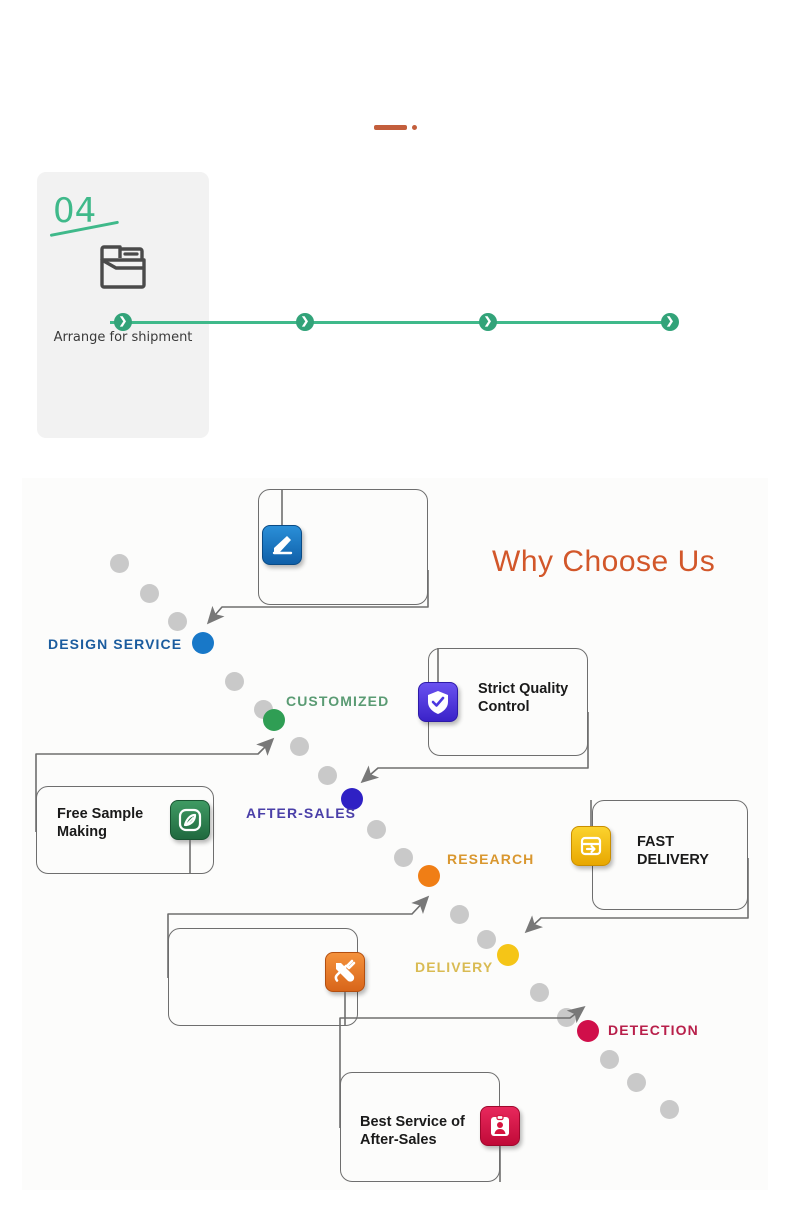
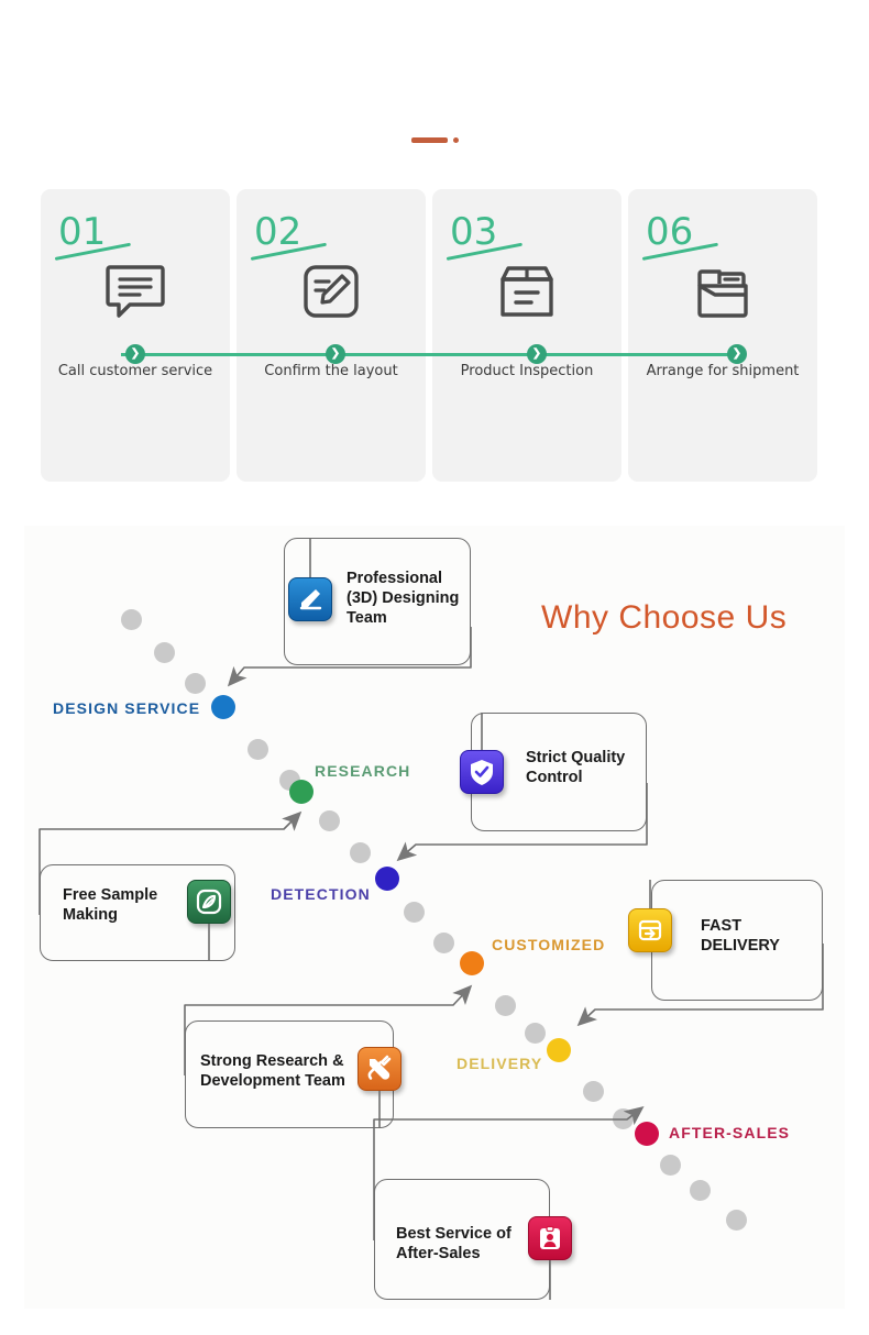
+ 01
+ Call customer service
+ 02
+ Confirm the layout
+ 03
+ Product Inspection
- 04
+ 06
  Arrange for shipment
  ❯
  ❯
  ❯
  ❯
  Why Choose Us
  DESIGN SERVICE
- CUSTOMIZED
+ RESEARCH
- AFTER-SALES
+ DETECTION
- RESEARCH
+ CUSTOMIZED
  DELIVERY
- DETECTION
+ AFTER-SALES
+ Professional
+ (3D) Designing
+ Team
  Strict Quality
  Control
  Free Sample
  Making
+ Strong Research &
+ Development Team
  FAST
  DELIVERY
  Best Service of
  After-Sales
